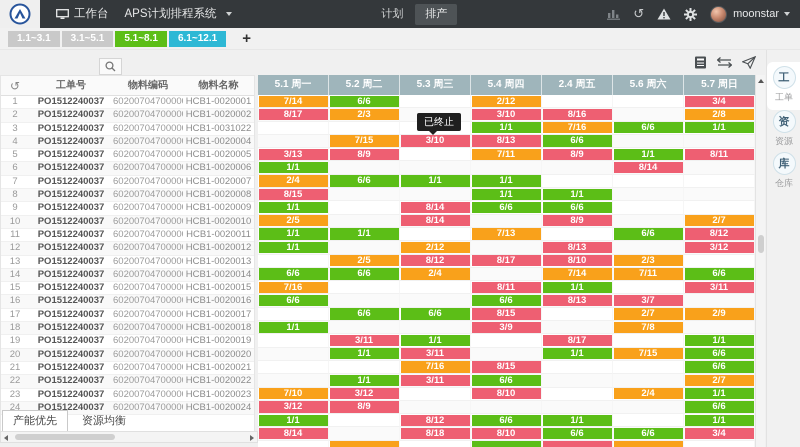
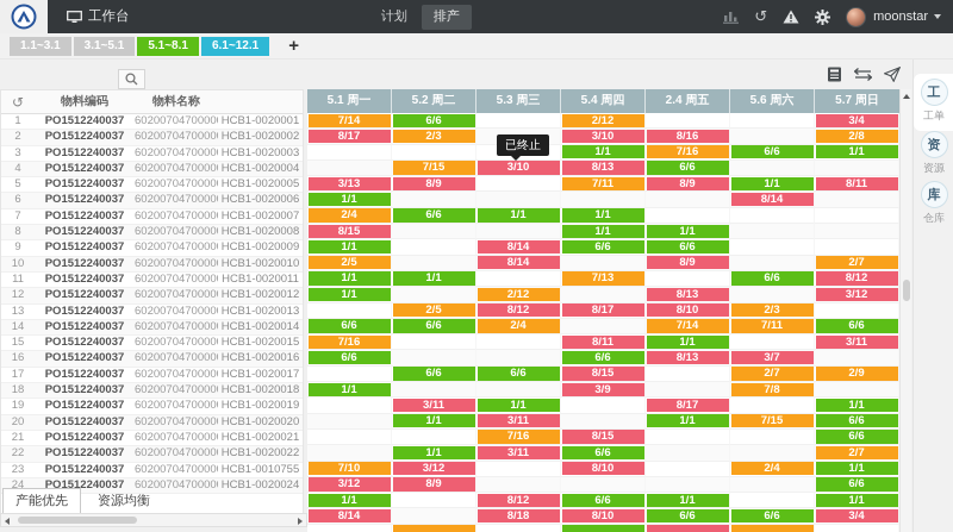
  工作台
- APS计划排程系统
  计划
  排产
  ↺
  moonstar
  1.1~3.1
  3.1~5.1
  5.1~8.1
  6.1~12.1
  +
  ↺
- 工单号
  物料编码
  物料名称
  1
  PO1512240037
  6020070470000
  HCB1-0020001
  2
  PO1512240037
  6020070470000
  HCB1-0020002
  3
  PO1512240037
  6020070470000
- HCB1-0031022
+ HCB1-0020003
  4
  PO1512240037
  6020070470000
  HCB1-0020004
  5
  PO1512240037
  6020070470000
  HCB1-0020005
  6
  PO1512240037
  6020070470000
  HCB1-0020006
  7
  PO1512240037
  6020070470000
  HCB1-0020007
  8
  PO1512240037
  6020070470000
  HCB1-0020008
  9
  PO1512240037
  6020070470000
  HCB1-0020009
  10
  PO1512240037
  6020070470000
  HCB1-0020010
  11
  PO1512240037
  6020070470000
  HCB1-0020011
  12
  PO1512240037
  6020070470000
  HCB1-0020012
  13
  PO1512240037
  6020070470000
  HCB1-0020013
  14
  PO1512240037
  6020070470000
  HCB1-0020014
  15
  PO1512240037
  6020070470000
  HCB1-0020015
  16
  PO1512240037
  6020070470000
  HCB1-0020016
  17
  PO1512240037
  6020070470000
  HCB1-0020017
  18
  PO1512240037
  6020070470000
  HCB1-0020018
  19
  PO1512240037
  6020070470000
  HCB1-0020019
  20
  PO1512240037
  6020070470000
  HCB1-0020020
  21
  PO1512240037
  6020070470000
  HCB1-0020021
  22
  PO1512240037
  6020070470000
  HCB1-0020022
  23
  PO1512240037
  6020070470000
- HCB1-0020023
+ HCB1-0010755
  24
  PO1512240037
  6020070470000
  HCB1-0020024
  5.1 周一
  5.2 周二
  5.3 周三
  5.4 周四
  2.4 周五
  5.6 周六
  5.7 周日
  7/14
  6/6
  2/12
  3/4
  8/17
  2/3
  3/10
  8/16
  2/8
  1/1
  7/16
  6/6
  1/1
  7/15
  3/10
  8/13
  6/6
  3/13
  8/9
  7/11
  8/9
  1/1
  8/11
  1/1
  8/14
  2/4
  6/6
  1/1
  1/1
  8/15
  1/1
  1/1
  1/1
  8/14
  6/6
  6/6
  2/5
  8/14
  8/9
  2/7
  1/1
  1/1
  7/13
  6/6
  8/12
  1/1
  2/12
  8/13
  3/12
  2/5
  8/12
  8/17
  8/10
  2/3
  6/6
  6/6
  2/4
  7/14
  7/11
  6/6
  7/16
  8/11
  1/1
  3/11
  6/6
  6/6
  8/13
  3/7
  6/6
  6/6
  8/15
  2/7
  2/9
  1/1
  3/9
  7/8
  3/11
  1/1
  8/17
  1/1
  1/1
  3/11
  1/1
  7/15
  6/6
  7/16
  8/15
  6/6
  1/1
  3/11
  6/6
  2/7
  7/10
  3/12
  8/10
  2/4
  1/1
  3/12
  8/9
  6/6
  1/1
  8/12
  6/6
  1/1
  1/1
  8/14
  8/18
  8/10
  6/6
  6/6
  3/4
  产能优先
  资源均衡
  工
  工单
  资
  资源
  库
  仓库
  已终止
